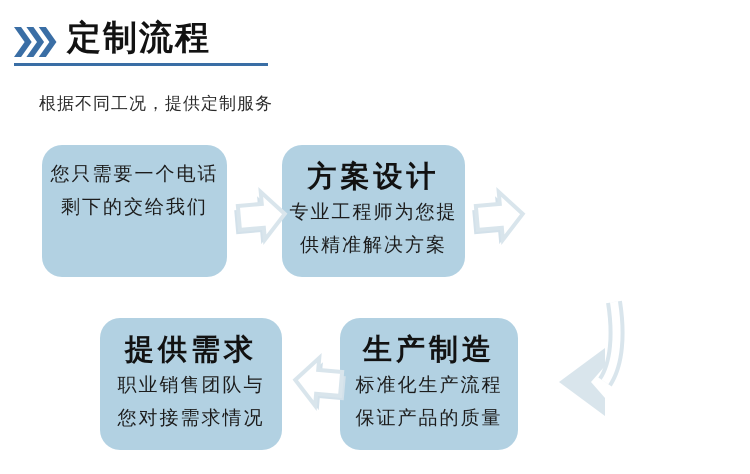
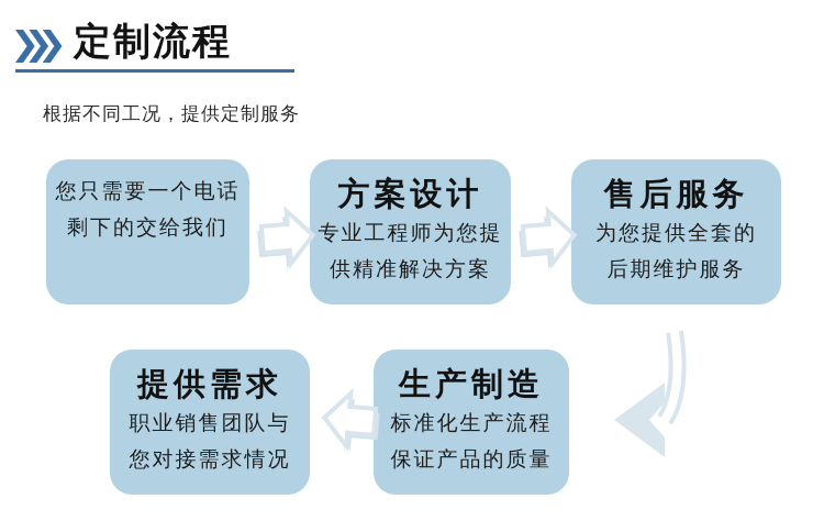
  定制流程
  根据不同工况，提供定制服务
  您只需要一个电话
  剩下的交给我们
  方案设计
  专业工程师为您提
  供精准解决方案
+ 售后服务
+ 为您提供全套的
+ 后期维护服务
  提供需求
  职业销售团队与
  您对接需求情况
  生产制造
  标准化生产流程
  保证产品的质量
